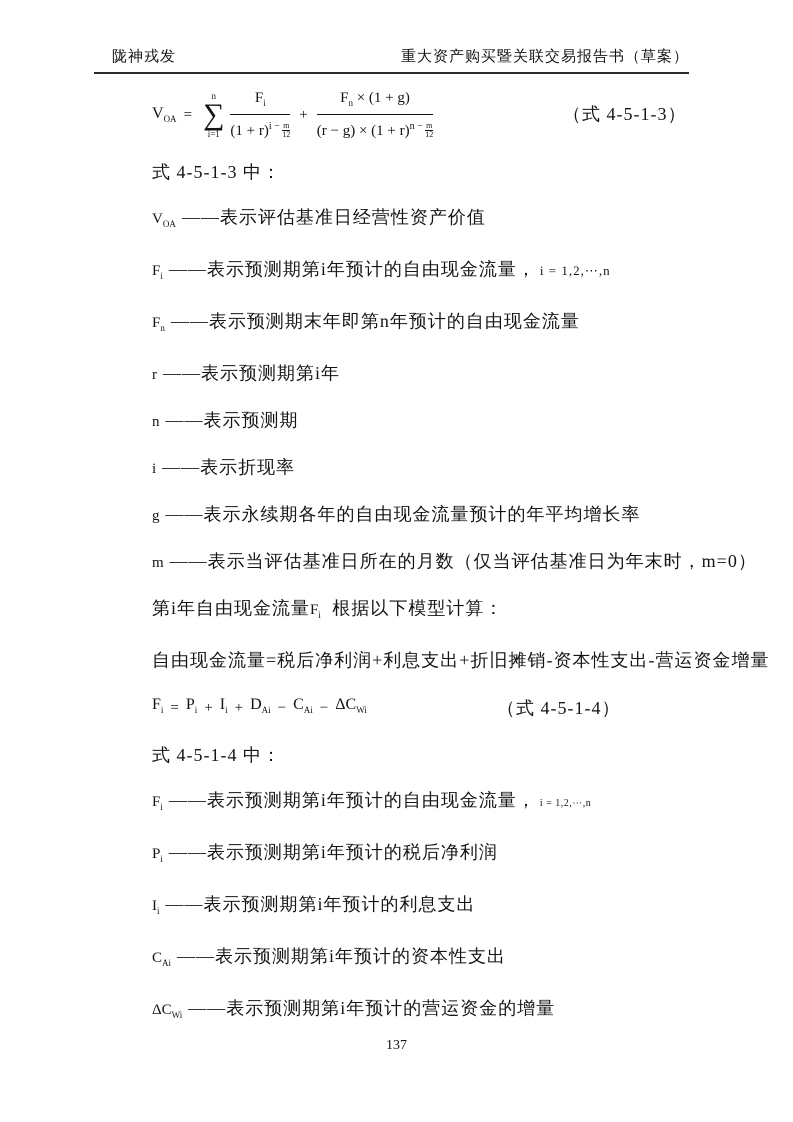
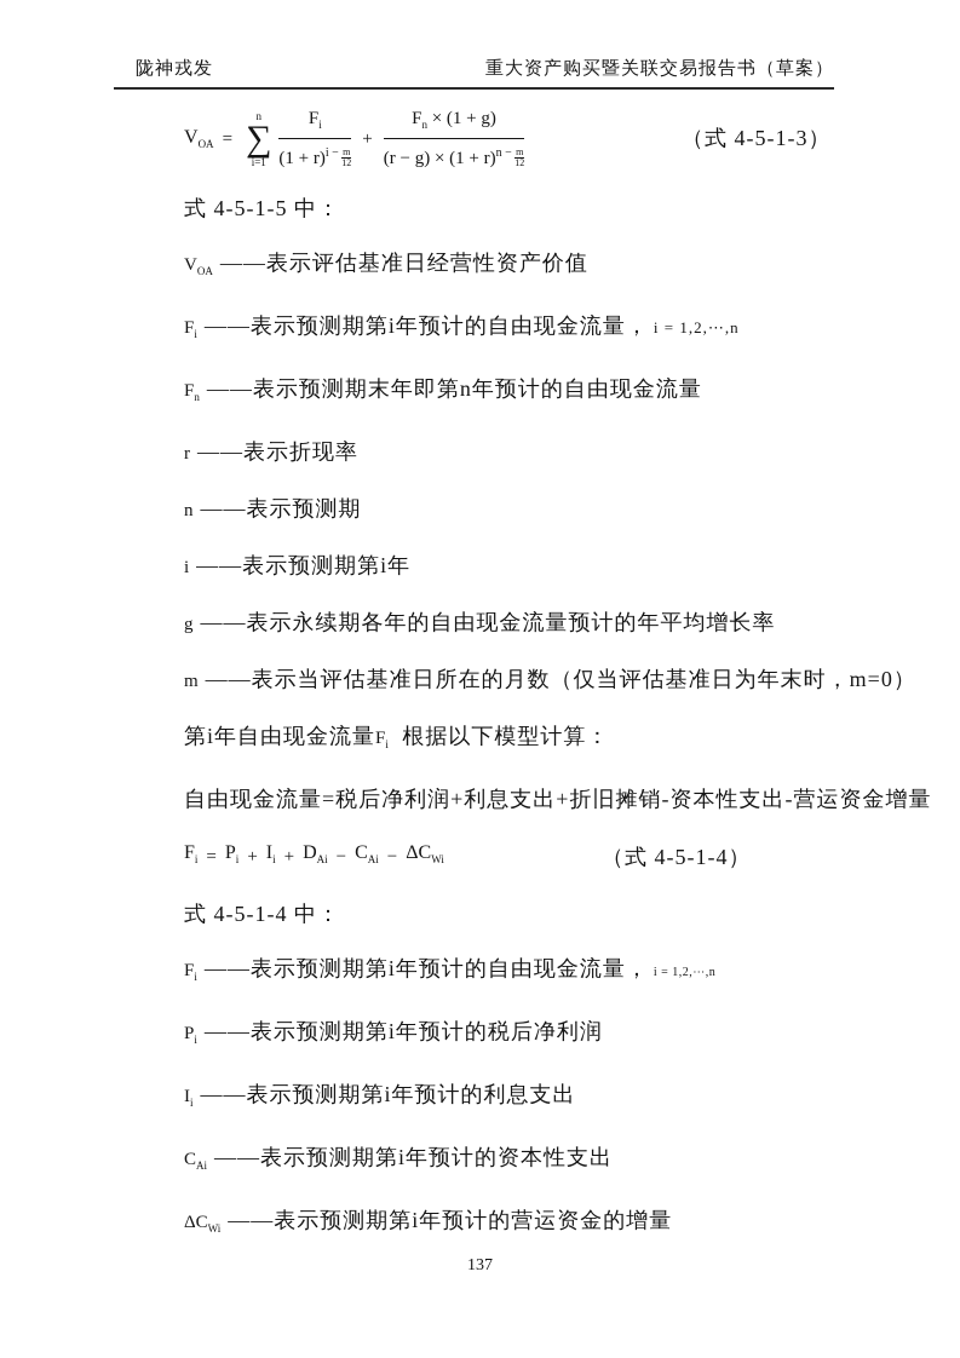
  陇神戎发
  重大资产购买暨关联交易报告书（草案）
  VOA
  =
  n
  ∑
  i=1
  Fi
  (1 + r)i −
  m
  12
  +
  Fn × (1 + g)
  (r − g) × (1 + r)n −
  m
  12
  （式 4-5-1-3）
- 式 4-5-1-3 中：
+ 式 4-5-1-5 中：
  VOA——表示评估基准日经营性资产价值
  Fi——表示预测期第i年预计的自由现金流量， i = 1,2,⋯,n
  Fn——表示预测期末年即第n年预计的自由现金流量
- r ——表示预测期第i年
+ r ——表示折现率
  n ——表示预测期
- i ——表示折现率
+ i ——表示预测期第i年
  g ——表示永续期各年的自由现金流量预计的年平均增长率
  m ——表示当评估基准日所在的月数（仅当评估基准日为年末时，m=0）
  第i年自由现金流量Fi 根据以下模型计算：
  自由现金流量=税后净利润+利息支出+折旧摊销-资本性支出-营运资金增量
  Fi
  =
  Pi
  +
  Ii
  +
  DAi
  −
  CAi
  −
  ΔCWi
  （式 4-5-1-4）
  式 4-5-1-4 中：
  Fi——表示预测期第i年预计的自由现金流量， i = 1,2,⋯,n
  Pi——表示预测期第i年预计的税后净利润
  Ii——表示预测期第i年预计的利息支出
  CAi——表示预测期第i年预计的资本性支出
  ΔCWi——表示预测期第i年预计的营运资金的增量
  137
